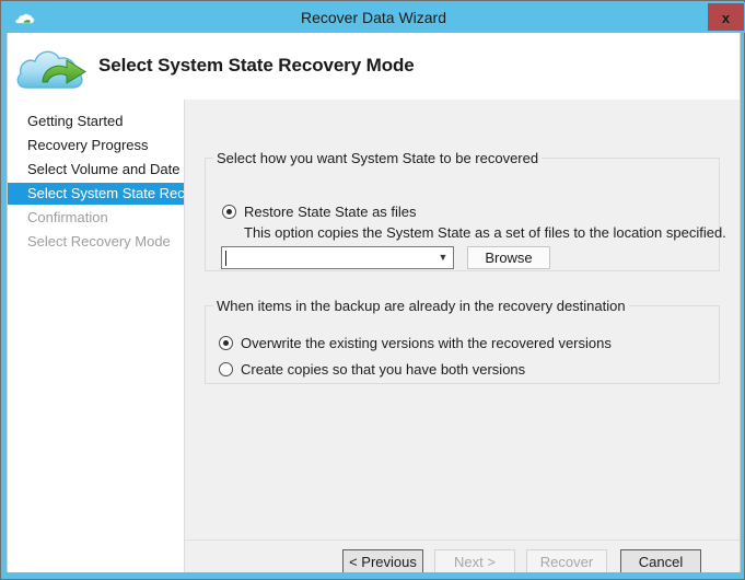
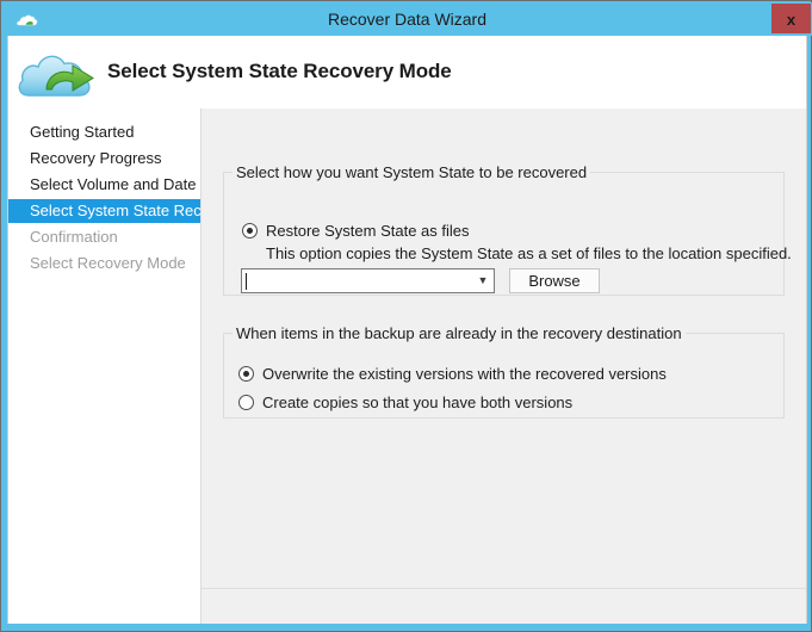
  Recover Data Wizard
  x
  Select System State Recovery Mode
  Getting Started
  Recovery Progress
  Select Volume and Date
  Select System State Rec
  Confirmation
  Select Recovery Mode
  Select how you want System State to be recovered
- Restore State State as files
+ Restore System State as files
  This option copies the System State as a set of files to the location specified.
  ▼
  Browse
  When items in the backup are already in the recovery destination
  Overwrite the existing versions with the recovered versions
  Create copies so that you have both versions
- < Previous
- Next >
- Recover
- Cancel
